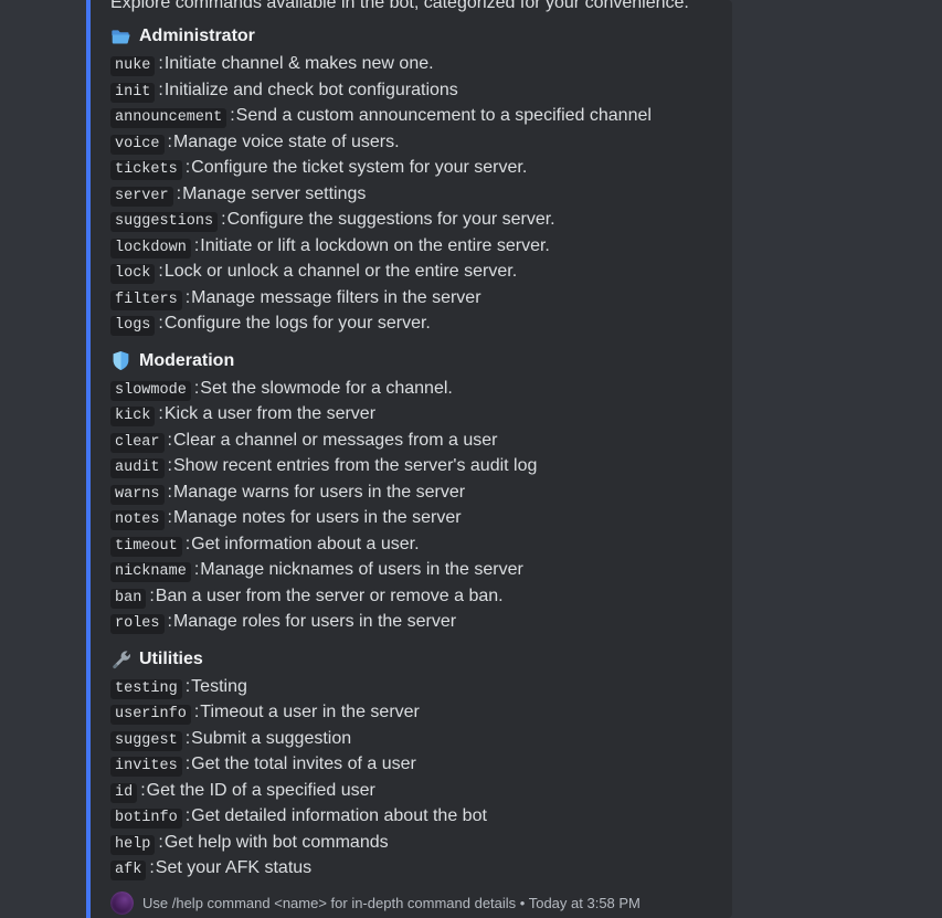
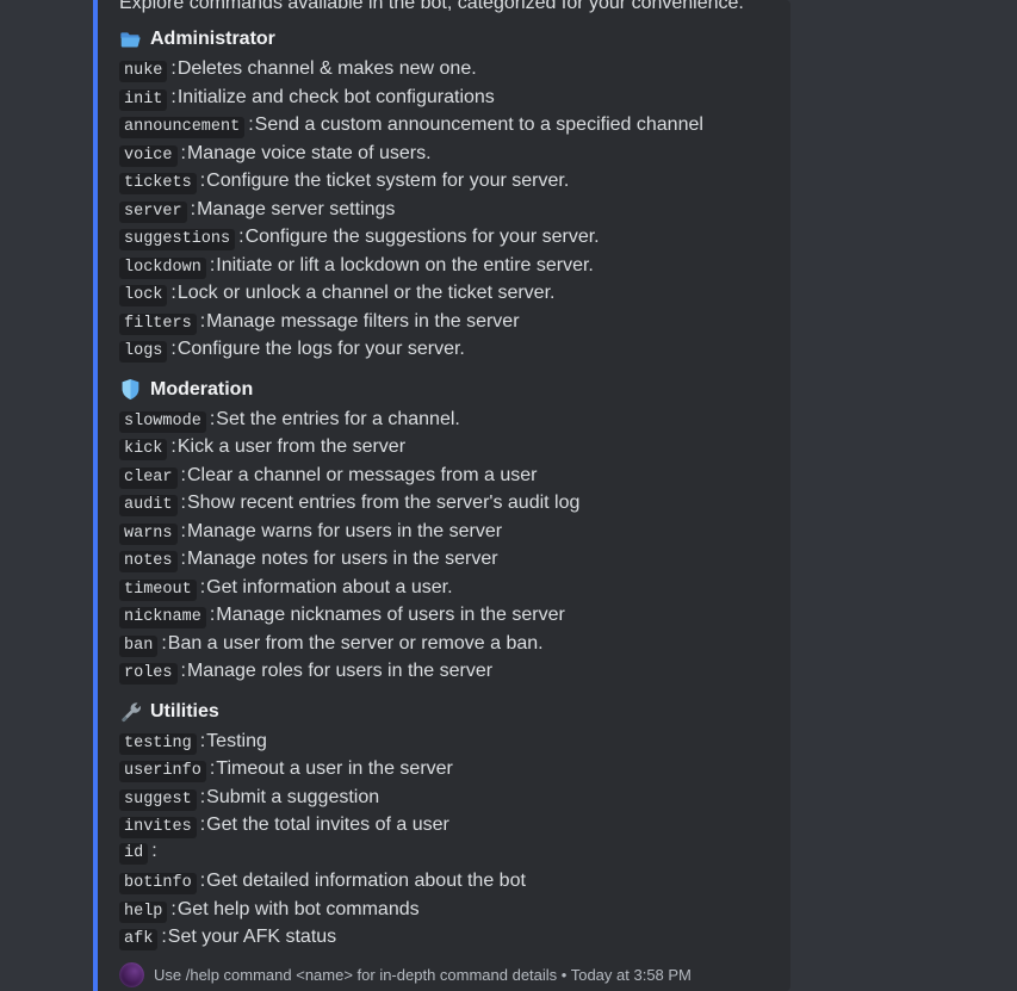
  Explore commands available in the bot, categorized for your convenience.
  Administrator
  nuke
  :
- Initiate channel & makes new one.
+ Deletes channel & makes new one.
  init
  :
  Initialize and check bot configurations
  announcement
  :
  Send a custom announcement to a specified channel
  voice
  :
  Manage voice state of users.
  tickets
  :
  Configure the ticket system for your server.
  server
  :
  Manage server settings
  suggestions
  :
  Configure the suggestions for your server.
  lockdown
  :
  Initiate or lift a lockdown on the entire server.
  lock
  :
- Lock or unlock a channel or the entire server.
+ Lock or unlock a channel or the ticket server.
  filters
  :
  Manage message filters in the server
  logs
  :
  Configure the logs for your server.
  Moderation
  slowmode
  :
- Set the slowmode for a channel.
+ Set the entries for a channel.
  kick
  :
  Kick a user from the server
  clear
  :
  Clear a channel or messages from a user
  audit
  :
  Show recent entries from the server's audit log
  warns
  :
  Manage warns for users in the server
  notes
  :
  Manage notes for users in the server
  timeout
  :
  Get information about a user.
  nickname
  :
  Manage nicknames of users in the server
  ban
  :
  Ban a user from the server or remove a ban.
  roles
  :
  Manage roles for users in the server
  Utilities
  testing
  :
  Testing
  userinfo
  :
  Timeout a user in the server
  suggest
  :
  Submit a suggestion
  invites
  :
  Get the total invites of a user
  id
  :
- Get the ID of a specified user
  botinfo
  :
  Get detailed information about the bot
  help
  :
  Get help with bot commands
  afk
  :
  Set your AFK status
  Use /help command <name> for in-depth command details • Today at 3:58 PM
